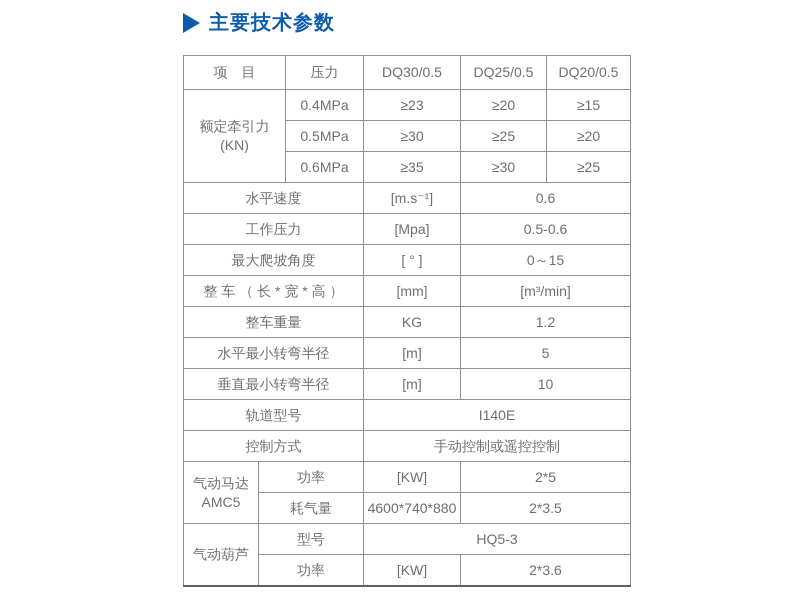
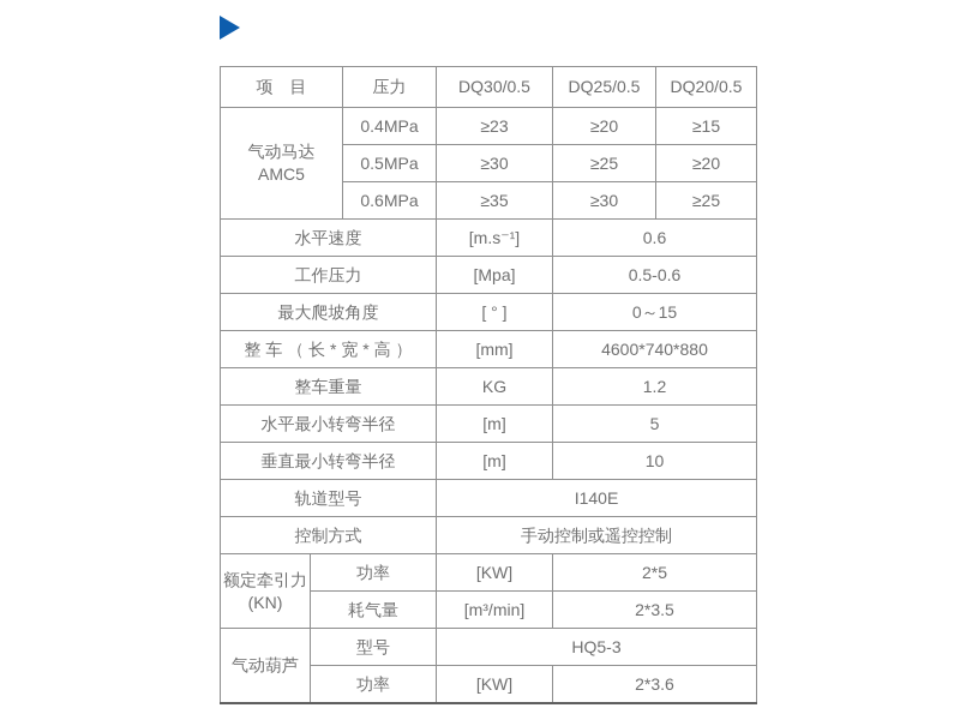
- 主要技术参数
  项 目	压力	DQ30/0.5	DQ25/0.5	DQ20/0.5
- 额定牵引力 (KN)	0.4MPa	≥23	≥20	≥15
+ 气动马达 AMC5	0.4MPa	≥23	≥20	≥15
  0.5MPa	≥30	≥25	≥20
  0.6MPa	≥35	≥30	≥25
  水平速度	[m.s⁻¹]	0.6
  工作压力	[Mpa]	0.5-0.6
  最大爬坡角度	[ ° ]	0～15
- 整 车 （ 长 * 宽 * 高 ）	[mm]	[m³/min]
+ 整 车 （ 长 * 宽 * 高 ）	[mm]	4600*740*880
  整车重量	KG	1.2
  水平最小转弯半径	[m]	5
  垂直最小转弯半径	[m]	10
  轨道型号	I140E
  控制方式	手动控制或遥控控制
- 气动马达 AMC5	功率	[KW]	2*5
+ 额定牵引力 (KN)	功率	[KW]	2*5
- 耗气量	4600*740*880	2*3.5
+ 耗气量	[m³/min]	2*3.5
  气动葫芦	型号	HQ5-3
  功率	[KW]	2*3.6
